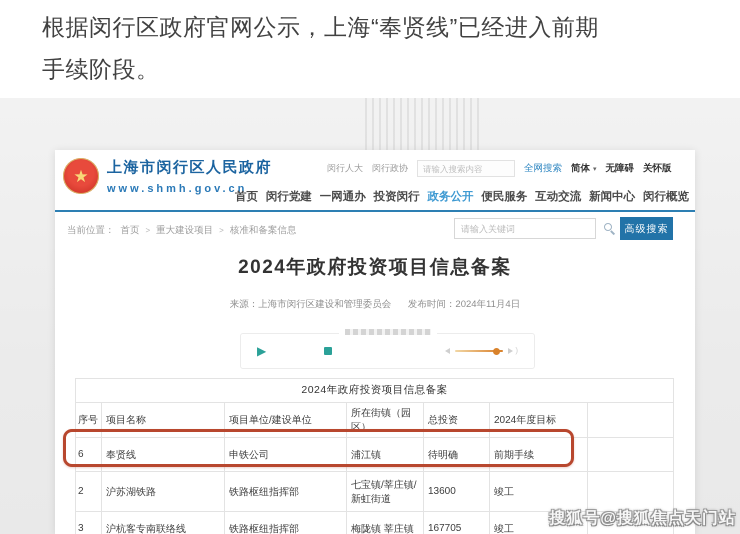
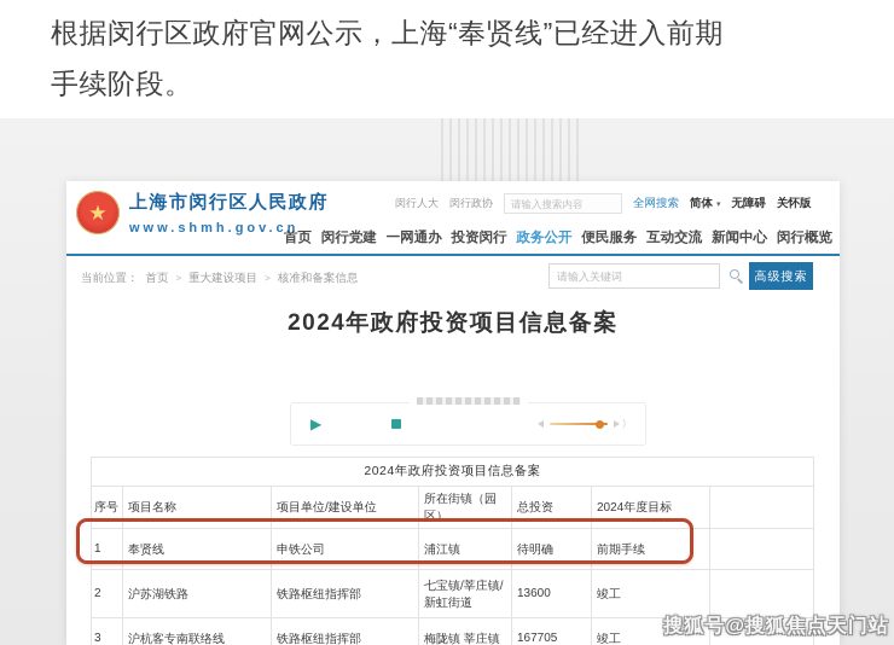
  根据闵行区政府官网公示，上海“奉贤线”已经进入前期
  手续阶段。
  ★
  上海市闵行区人民政府
  www.shmh.gov.cn
  闵行人大
  闵行政协
  请输入搜索内容
  全网搜索
  简体
  无障碍
  关怀版
  首页
  闵行党建
  一网通办
  投资闵行
  政务公开
  便民服务
  互动交流
  新闻中心
  闵行概览
  当前位置：
  首页
  >
  重大建设项目
  >
  核准和备案信息
  请输入关键词
  高级搜索
  2024年政府投资项目信息备案
- 来源：上海市闵行区建设和管理委员会 发布时间：2024年11月4日
  ▶
  )
  2024年政府投资项目信息备案
  序号	项目名称	项目单位/建设单位	所在街镇（园区）	总投资	2024年度目标
- 6	奉贤线	申铁公司	浦江镇	待明确	前期手续
+ 1	奉贤线	申铁公司	浦江镇	待明确	前期手续
  2	沪苏湖铁路	铁路枢纽指挥部	七宝镇/莘庄镇/新虹街道	13600	竣工
  3	沪杭客专南联络线	铁路枢纽指挥部	梅陇镇 莘庄镇	167705	竣工
  搜狐号@搜狐焦点天门站
